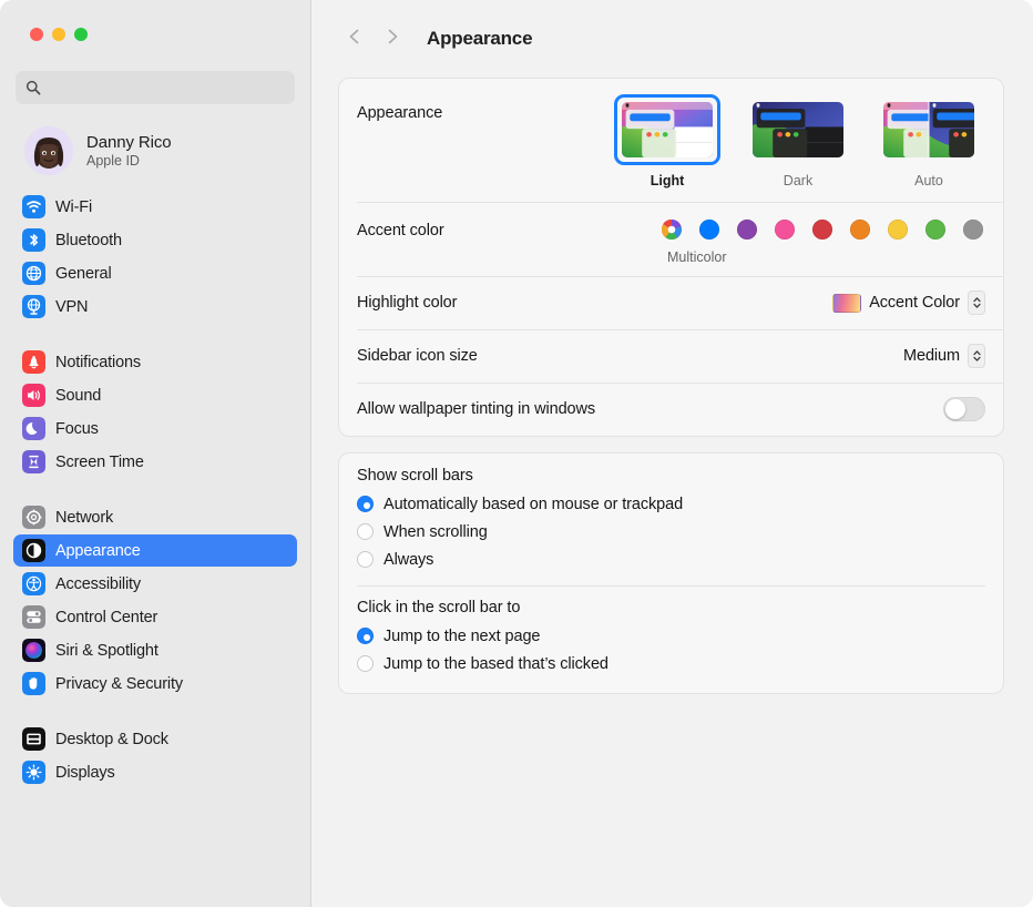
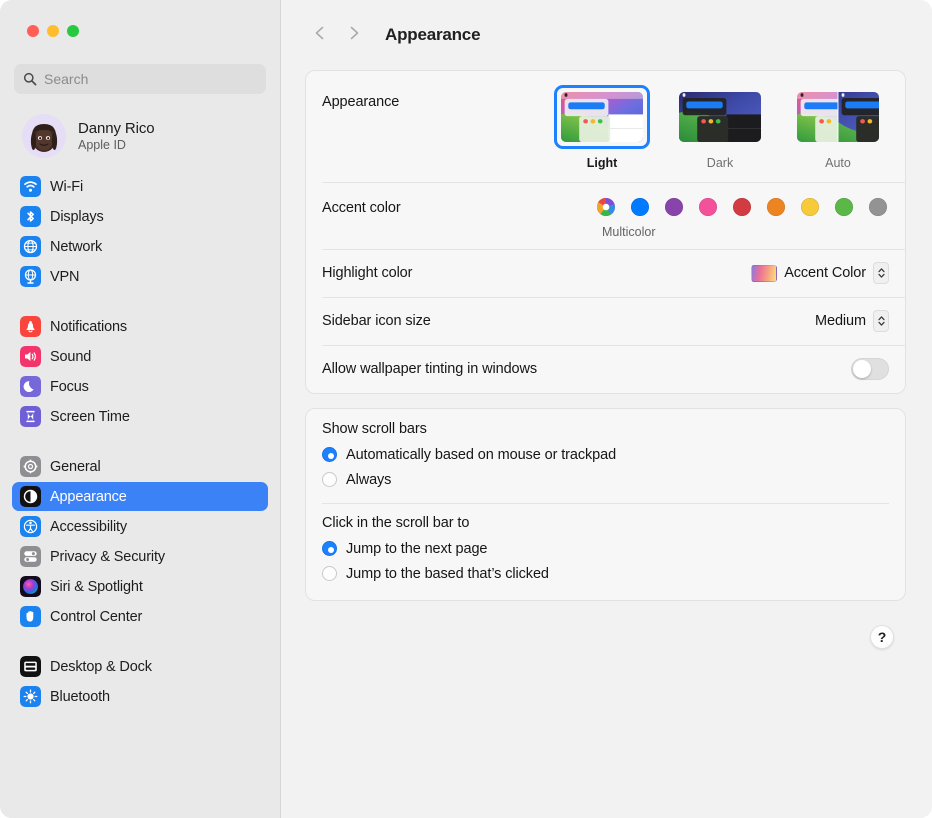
+ Search
  Danny Rico
  Apple ID
  Wi-Fi
- Bluetooth
+ Displays
- General
+ Network
  VPN
  Notifications
  Sound
  Focus
  Screen Time
- Network
+ General
  Appearance
  Accessibility
- Control Center
+ Privacy & Security
  Siri & Spotlight
- Privacy & Security
+ Control Center
  Desktop & Dock
- Displays
+ Bluetooth
  Appearance
  Appearance
  Light
  Dark
  Auto
  Accent color
  Multicolor
  Highlight color
  Accent Color
  Sidebar icon size
  Medium
  Allow wallpaper tinting in windows
  Show scroll bars
  Automatically based on mouse or trackpad
- When scrolling
  Always
  Click in the scroll bar to
  Jump to the next page
  Jump to the based that’s clicked
+ ?
